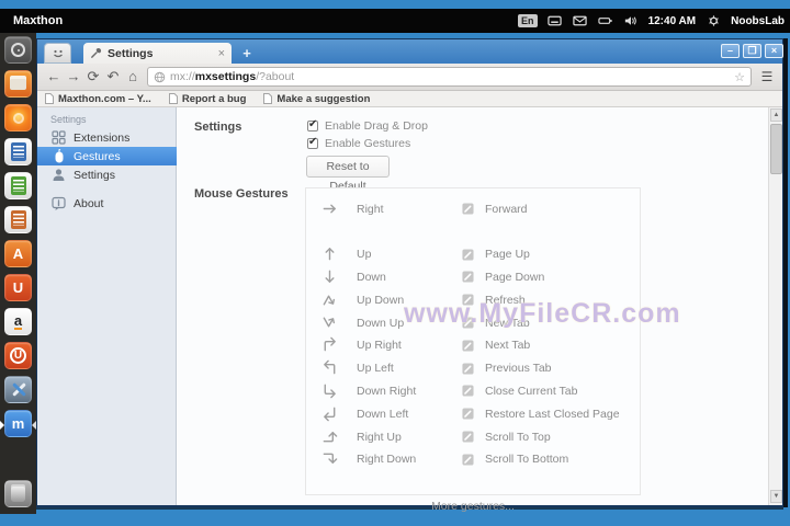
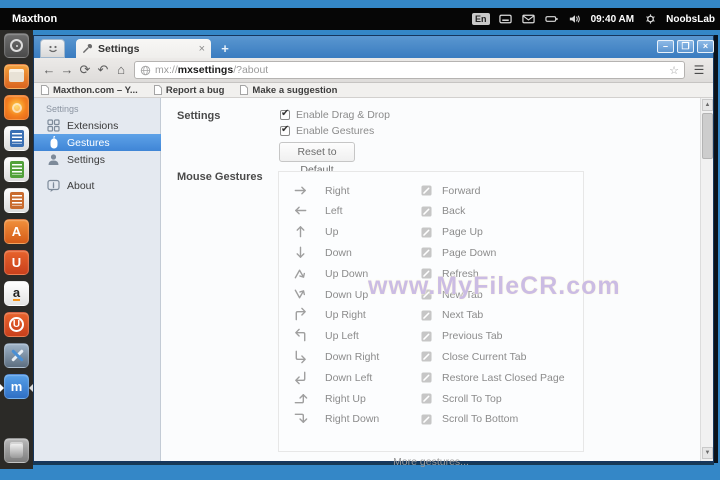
  Maxthon
  En
- 12:40 AM
+ 09:40 AM
  NoobsLab
  A
  U
  a
  U
  m
  Settings
  ×
  +
  –
  ❐
  ×
  ←
  →
  ⟳
  ↶
  ⌂
  mx://mxsettings/?about
  ☆
  ☰
  Maxthon.com – Y...
  Report a bug
  Make a suggestion
  Settings
  Extensions
  Gestures
  Settings
  About
  Settings
  Enable Drag & Drop
  Enable Gestures
  Reset to Default
  Mouse Gestures
  Right
  Forward
+ Left
+ Back
  Up
  Page Up
  Down
  Page Down
  Up Down
  Refresh
  Down Up
  New Tab
  Up Right
  Next Tab
  Up Left
  Previous Tab
  Down Right
  Close Current Tab
  Down Left
  Restore Last Closed Page
  Right Up
  Scroll To Top
  Right Down
  Scroll To Bottom
  More gestures...
  www.MyFileCR.com
